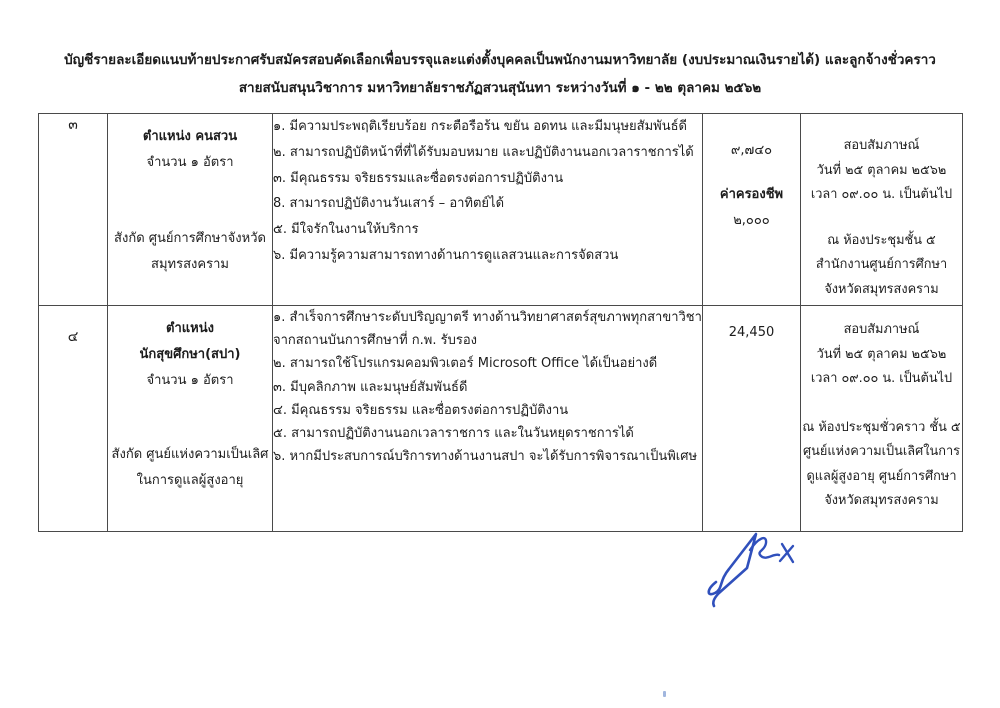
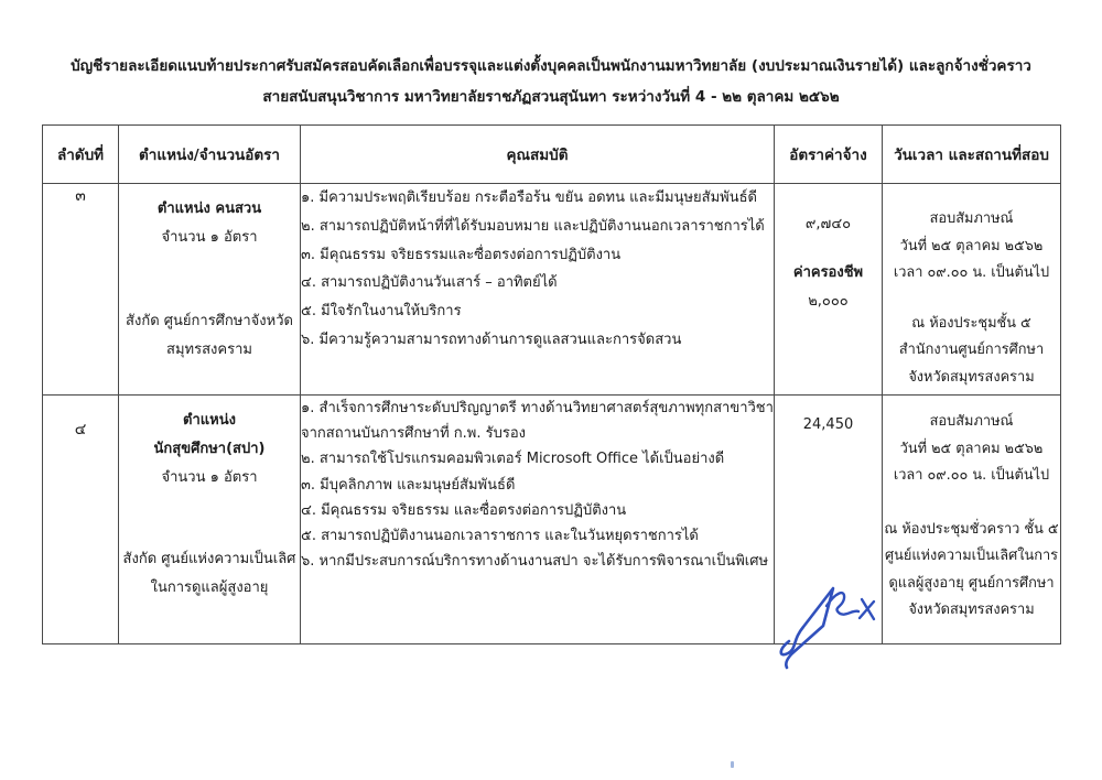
  บัญชีรายละเอียดแนบท้ายประกาศรับสมัครสอบคัดเลือกเพื่อบรรจุและแต่งตั้งบุคคลเป็นพนักงานมหาวิทยาลัย (งบประมาณเงินรายได้) และลูกจ้างชั่วคราว
- สายสนับสนุนวิชาการ มหาวิทยาลัยราชภัฏสวนสุนันทา ระหว่างวันที่ ๑ - ๒๒ ตุลาคม ๒๕๖๒
+ สายสนับสนุนวิชาการ มหาวิทยาลัยราชภัฏสวนสุนันทา ระหว่างวันที่ 4 - ๒๒ ตุลาคม ๒๕๖๒
+ ลำดับที่	ตำแหน่ง/จำนวนอัตรา	คุณสมบัติ	อัตราค่าจ้าง	วันเวลา และสถานที่สอบ
- ๓	ตำแหน่ง คนสวน จำนวน ๑ อัตรา สังกัด ศูนย์การศึกษาจังหวัด สมุทรสงคราม	๑. มีความประพฤติเรียบร้อย กระตือรือร้น ขยัน อดทน และมีมนุษยสัมพันธ์ดี ๒. สามารถปฏิบัติหน้าที่ที่ได้รับมอบหมาย และปฏิบัติงานนอกเวลาราชการได้ ๓. มีคุณธรรม จริยธรรมและซื่อตรงต่อการปฏิบัติงาน 8. สามารถปฏิบัติงานวันเสาร์ – อาทิตย์ได้ ๕. มีใจรักในงานให้บริการ ๖. มีความรู้ความสามารถทางด้านการดูแลสวนและการจัดสวน	๙,๗๔๐ ค่าครองชีพ ๒,๐๐๐	สอบสัมภาษณ์ วันที่ ๒๕ ตุลาคม ๒๕๖๒ เวลา ๐๙.๐๐ น. เป็นต้นไป ณ ห้องประชุมชั้น ๕ สำนักงานศูนย์การศึกษา จังหวัดสมุทรสงคราม
+ ๓	ตำแหน่ง คนสวน จำนวน ๑ อัตรา สังกัด ศูนย์การศึกษาจังหวัด สมุทรสงคราม	๑. มีความประพฤติเรียบร้อย กระตือรือร้น ขยัน อดทน และมีมนุษยสัมพันธ์ดี ๒. สามารถปฏิบัติหน้าที่ที่ได้รับมอบหมาย และปฏิบัติงานนอกเวลาราชการได้ ๓. มีคุณธรรม จริยธรรมและซื่อตรงต่อการปฏิบัติงาน ๔. สามารถปฏิบัติงานวันเสาร์ – อาทิตย์ได้ ๕. มีใจรักในงานให้บริการ ๖. มีความรู้ความสามารถทางด้านการดูแลสวนและการจัดสวน	๙,๗๔๐ ค่าครองชีพ ๒,๐๐๐	สอบสัมภาษณ์ วันที่ ๒๕ ตุลาคม ๒๕๖๒ เวลา ๐๙.๐๐ น. เป็นต้นไป ณ ห้องประชุมชั้น ๕ สำนักงานศูนย์การศึกษา จังหวัดสมุทรสงคราม
  ๔	ตำแหน่ง นักสุขศึกษา(สปา) จำนวน ๑ อัตรา สังกัด ศูนย์แห่งความเป็นเลิศ ในการดูแลผู้สูงอายุ	๑. สำเร็จการศึกษาระดับปริญญาตรี ทางด้านวิทยาศาสตร์สุขภาพทุกสาขาวิชา จากสถานบันการศึกษาที่ ก.พ. รับรอง ๒. สามารถใช้โปรแกรมคอมพิวเตอร์ Microsoft Office ได้เป็นอย่างดี ๓. มีบุคลิกภาพ และมนุษย์สัมพันธ์ดี ๔. มีคุณธรรม จริยธรรม และซื่อตรงต่อการปฏิบัติงาน ๕. สามารถปฏิบัติงานนอกเวลาราชการ และในวันหยุดราชการได้ ๖. หากมีประสบการณ์บริการทางด้านงานสปา จะได้รับการพิจารณาเป็นพิเศษ	24,450	สอบสัมภาษณ์ วันที่ ๒๕ ตุลาคม ๒๕๖๒ เวลา ๐๙.๐๐ น. เป็นต้นไป ณ ห้องประชุมชั่วคราว ชั้น ๕ ศูนย์แห่งความเป็นเลิศในการ ดูแลผู้สูงอายุ ศูนย์การศึกษา จังหวัดสมุทรสงคราม
